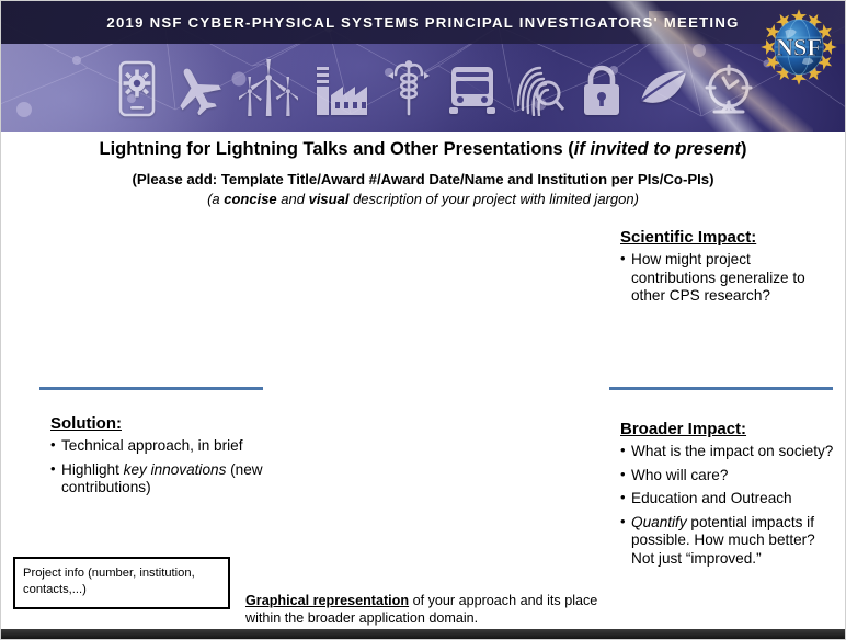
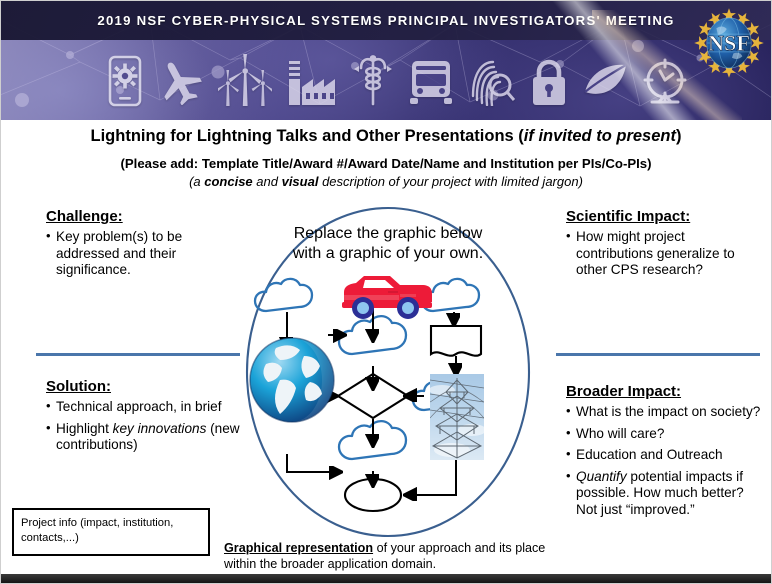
  2019 NSF CYBER-PHYSICAL SYSTEMS PRINCIPAL INVESTIG
  NSF
  Lightning for Lightning Talks and Other Presentations (if invited to present)
  (Please add: Template Title/Award #/Award Date/Name and Institution per PIs/Co-PIs)
  (a concise and visual description of your project with limited jargon)
+ Challenge:
+ Key problem(s) to be addressed and their significance.
  Solution:
  Technical approach, in brief
  Highlight key innovations (new contributions)
  Scientific Impact:
  How might project contributions generalize to other CPS research?
  Broader Impact:
  What is the impact on society?
  Who will care?
  Education and Outreach
  Quantify potential impacts if possible. How much better? Not just “improved.”
- Project info (number, institution, contacts,...)
+ Project info (impact, institution, contacts,...)
+ Replace the graphic below
+ with a graphic of your own.
  Graphical representation of your approach and its place within the broader application domain.
